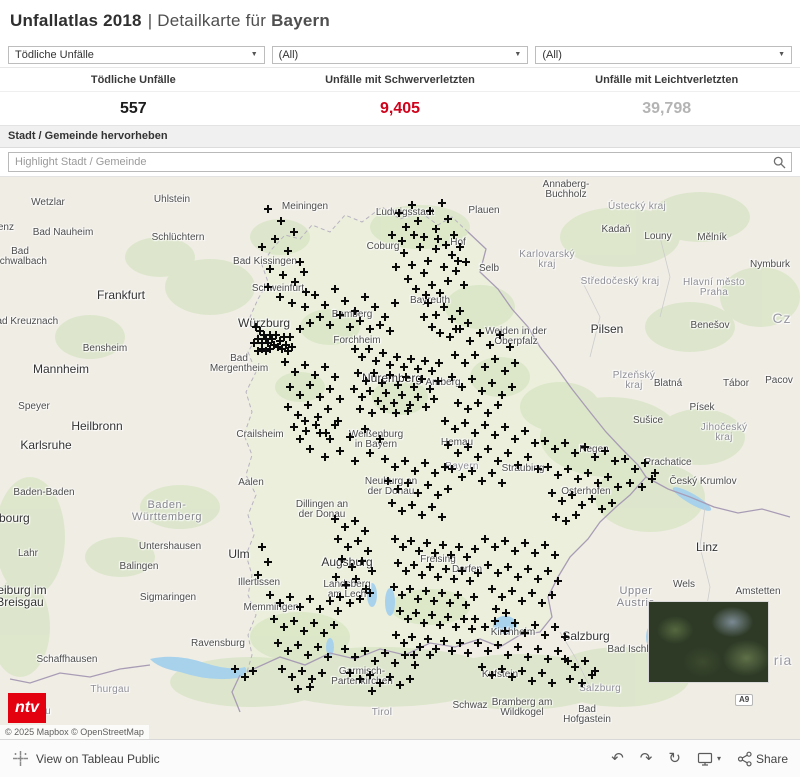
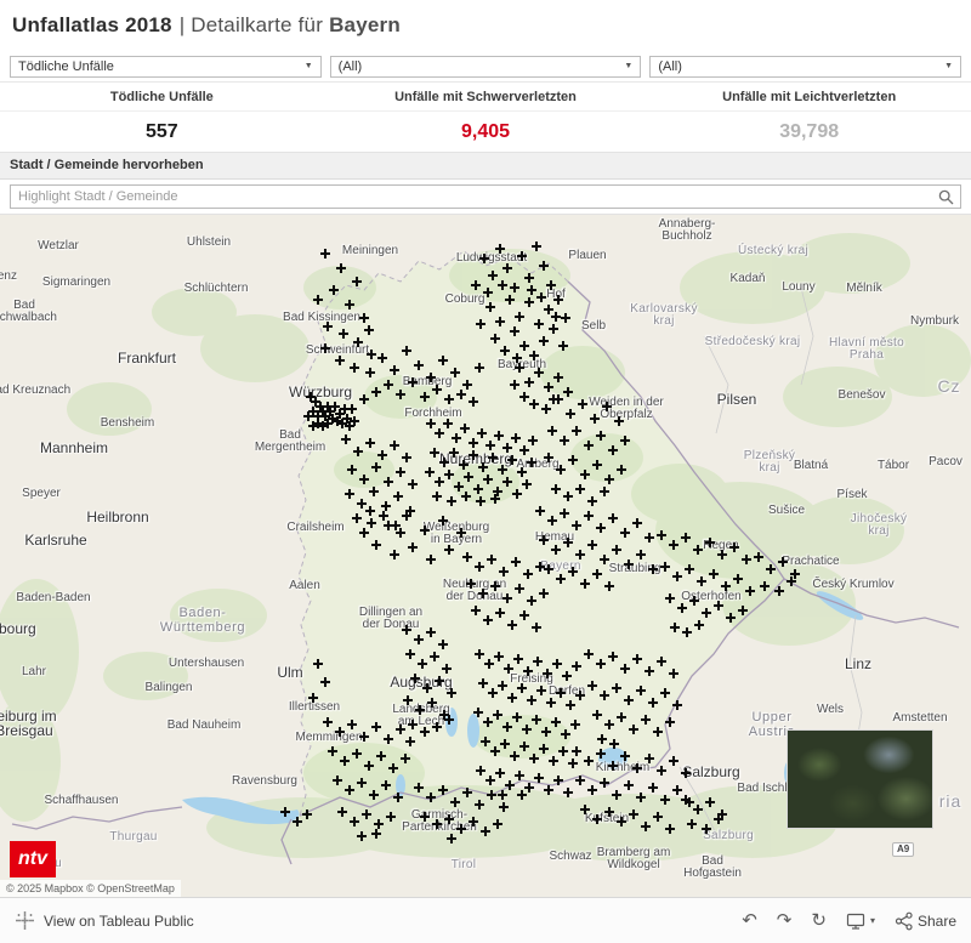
  Unfallatlas 2018 | Detailkarte für Bayern
  Tödliche Unfälle
  (All)
  (All)
  Tödliche Unfälle
  Unfälle mit Schwerverletzten
  Unfälle mit Leichtverletzten
  557
  9,405
  39,798
  Stadt / Gemeinde hervorheben
  Highlight Stadt / Gemeinde
  Wetzlar
  Uhlstein
  Meiningen
  Ludgsstadt
  Plauen
  Annaberg-
  Buchholz
  Ústecký kraj
- Bad Nauheim
+ Sigmaringen
  Schlüchtern
  Kadaň
  Louny
  Mělník
  Nymburk
  Bad
  chwalbach
  Coburg
  Hof
  Selb
  Karlovarský
  kraj
  Bad Kissingen
  Schweinfurt
  Frankfurt
  Bmerg
  Bayeuth
  Středočeský kraj
  Hlavní město
  Praha
  Benešov
  Cz
  d Kreuznach
  Würzburg
  Forchheim
  Weiden in der
  Oberpfalz
  Pilsen
  Bensheim
  Mannheim
  Bad
  Mergentheim
  Amberg
  Plzeňský
  kraj
  Blatná
  Tábor
  Pacov
  Písek
  Sušice
  Speyer
  Heilbronn
  Crailsheim
  Weißenburg
  in Bayern
  Hemau
  Rege
  Jihočeský
  kraj
  Karlsruhe
  rachatice
  ayern
  Český Krumlov
  Baden-Baden
  Aalen
  der Donau
  Oterhofen
  Baden-
  Württemberg
  Dillingen an
  der Donau
  Untershausen
  Ulm
  Augsbg
  Freising
  Linz
  Lahr
  Balingen
  Illertissen
  Lanberg
  am Lech
  Drfen
  Wels
  Upper
  Austri
  Amstetten
  eiburg im
  Breisgau
- Sigmaringen
+ Bad Nauheim
  Memmingen
  alzburg
  Bad Isch
  ria
  Schaffhausen
  Ravensburg
  Thurgau
  Grmisch-
  Partenkirchen
  Schwaz
  Bramberg am
  Wildkogel
  Bad
  Hofgastein
  Tirol
  Salzburg
  ntv
  A9
  © 2025 Mapbox © OpenStreetMap
  View on Tableau Public
  ↶
  ↷
  ↻
  ▾
  Share
